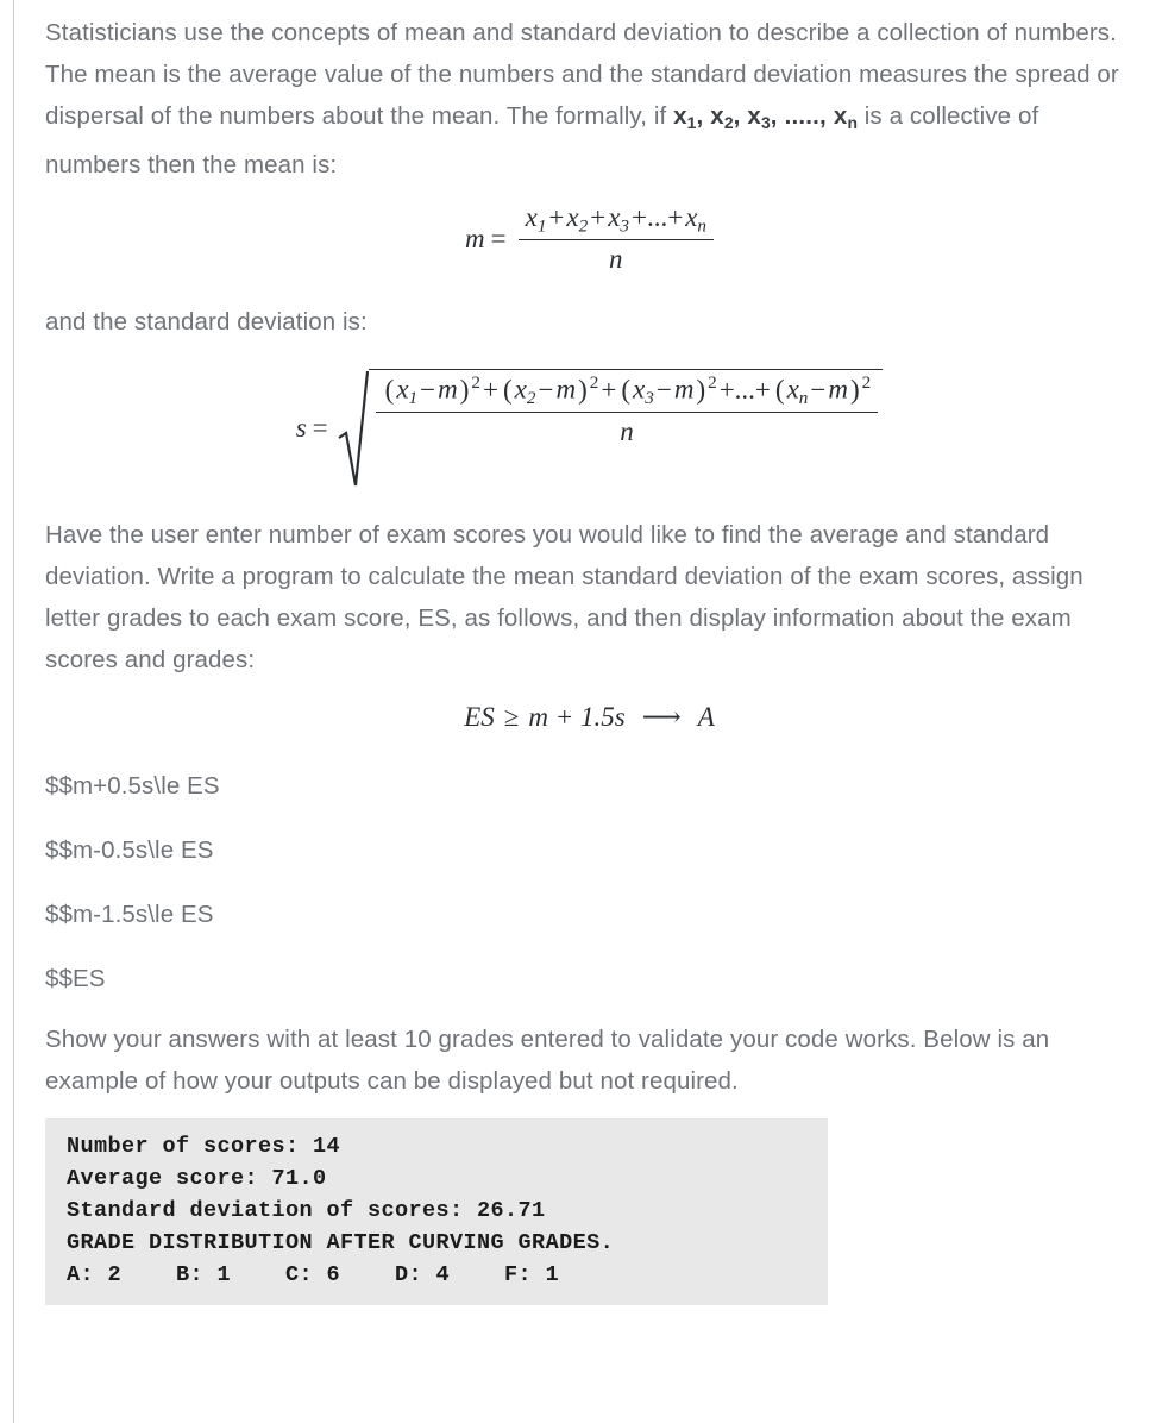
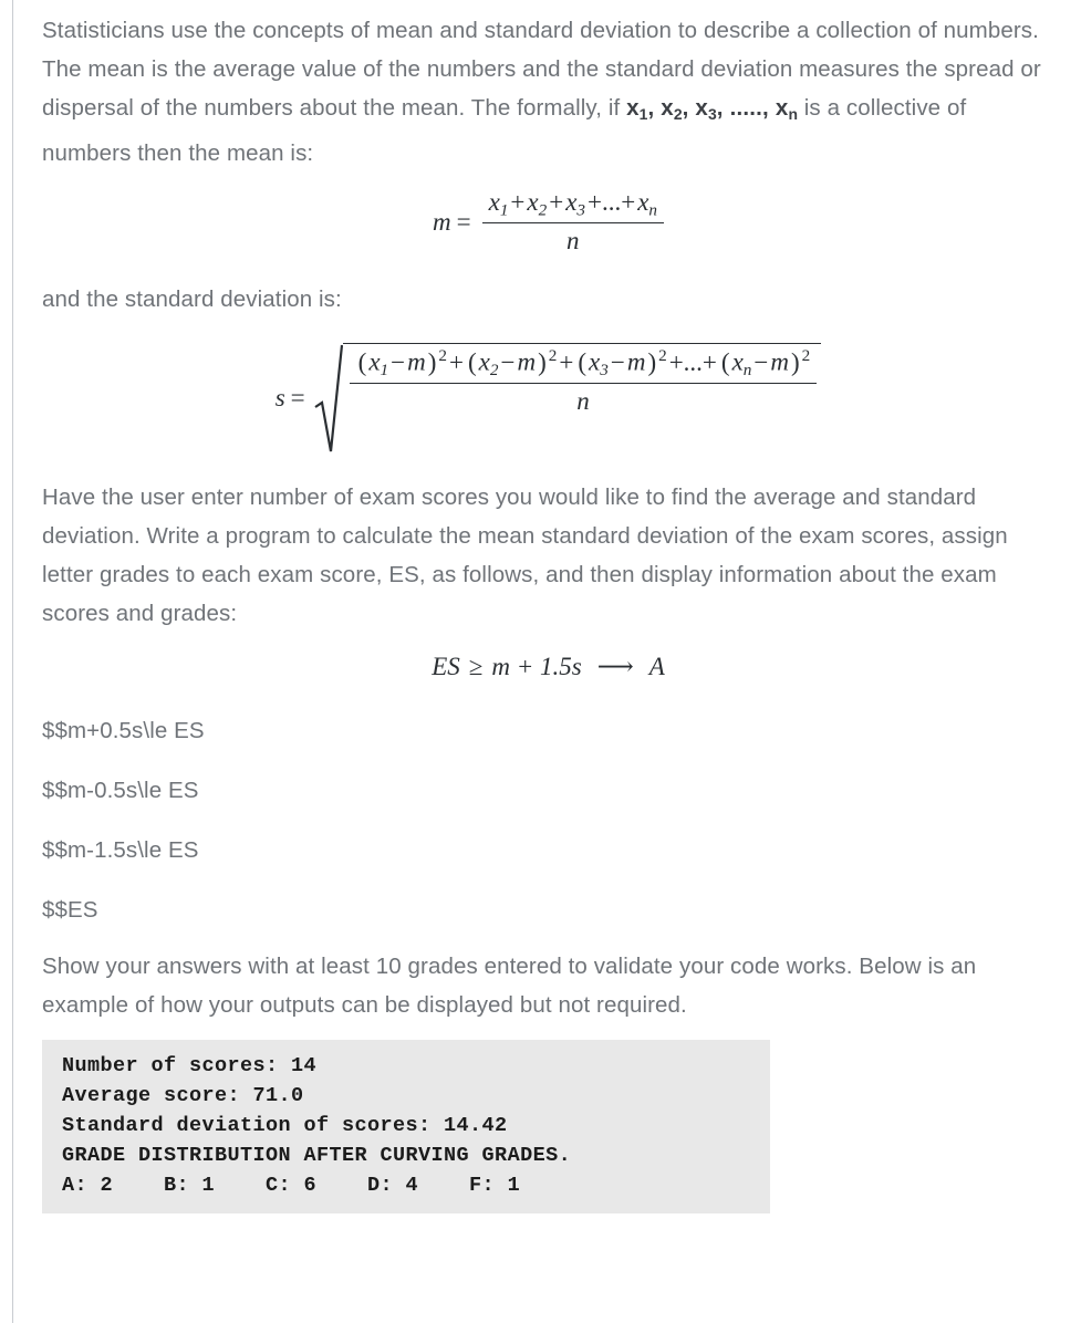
  Statisticians use the concepts of mean and standard deviation to describe a collection of numbers. The mean is the average value of the numbers and the standard deviation measures the spread or dispersal of the numbers about the mean. The formally, if x1, x2, x3, ....., xn is a collective of numbers then the mean is:
  m =
  x1+x2+x3+...+xn
  n
  and the standard deviation is:
  s =
  (x1−m)2+ (x2−m)2+ (x3−m)2+...+ (xn−m)2
  n
  Have the user enter number of exam scores you would like to find the average and standard deviation. Write a program to calculate the mean standard deviation of the exam scores, assign letter grades to each exam score, ES, as follows, and then display information about the exam scores and grades:
  ES
  ≥
  m + 1.5s
  ⟶
  A
  $$m+0.5s\le ES
  $$m-0.5s\le ES
  $$m-1.5s\le ES
  $$ES
  Show your answers with at least 10 grades entered to validate your code works. Below is an example of how your outputs can be displayed but not required.
  Number of scores: 14
  Average score: 71.0
- Standard deviation of scores: 26.71
+ Standard deviation of scores: 14.42
  GRADE DISTRIBUTION AFTER CURVING GRADES.
  A: 2 B: 1 C: 6 D: 4 F: 1
